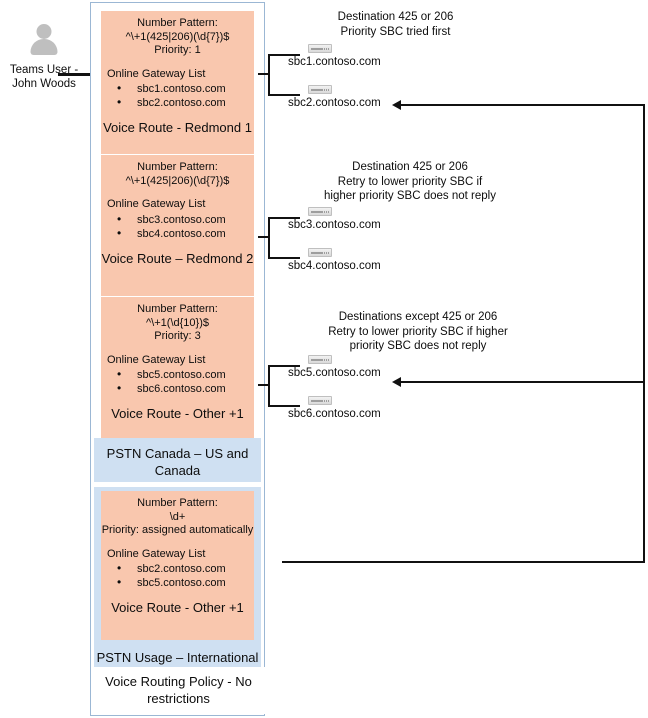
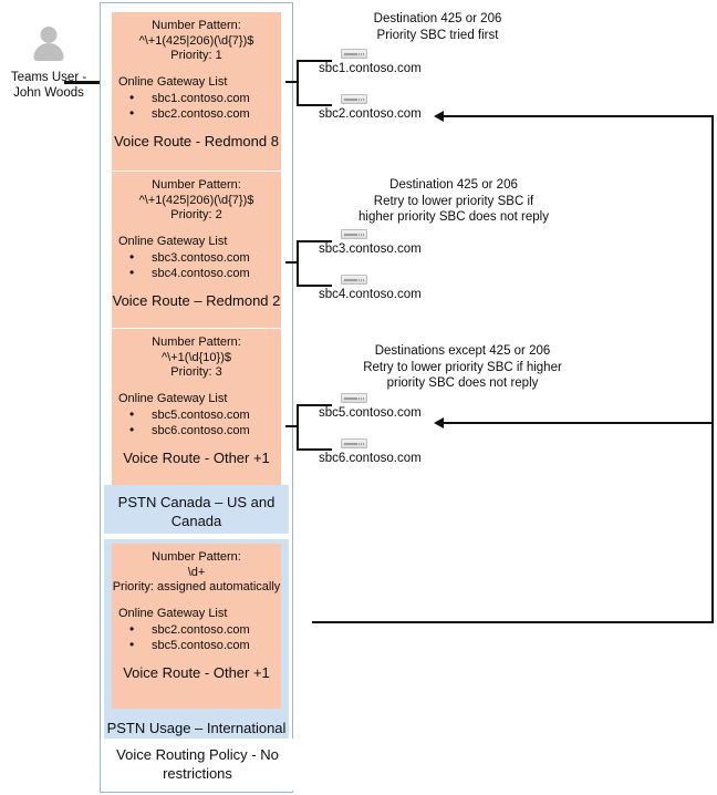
  Teams User -
  John Woods
  Number Pattern:
  ^\+1(425|206)(\d{7})$
  Priority: 1
  Online Gateway List
  sbc1.contoso.com
  sbc2.contoso.com
- Voice Route - Redmond 1
+ Voice Route - Redmond 8
  Number Pattern:
  ^\+1(425|206)(\d{7})$
+ Priority: 2
  Online Gateway List
  sbc3.contoso.com
  sbc4.contoso.com
  Voice Route – Redmond 2
  Number Pattern:
  ^\+1(\d{10})$
  Priority: 3
  Online Gateway List
  sbc5.contoso.com
  sbc6.contoso.com
  Voice Route - Other +1
  PSTN Canada – US and Canada
  Number Pattern:
  \d+
  Priority: assigned automatically
  Online Gateway List
  sbc2.contoso.com
  sbc5.contoso.com
  Voice Route - Other +1
  PSTN Usage – International
  Voice Routing Policy - No restrictions
  Destination 425 or 206
  Priority SBC tried first
  sbc1.contoso.com
  sbc2.contoso.com
  Destination 425 or 206
  Retry to lower priority SBC if
  higher priority SBC does not reply
  sbc3.contoso.com
  sbc4.contoso.com
  Destinations except 425 or 206
  Retry to lower priority SBC if higher
  priority SBC does not reply
  sbc5.contoso.com
  sbc6.contoso.com
